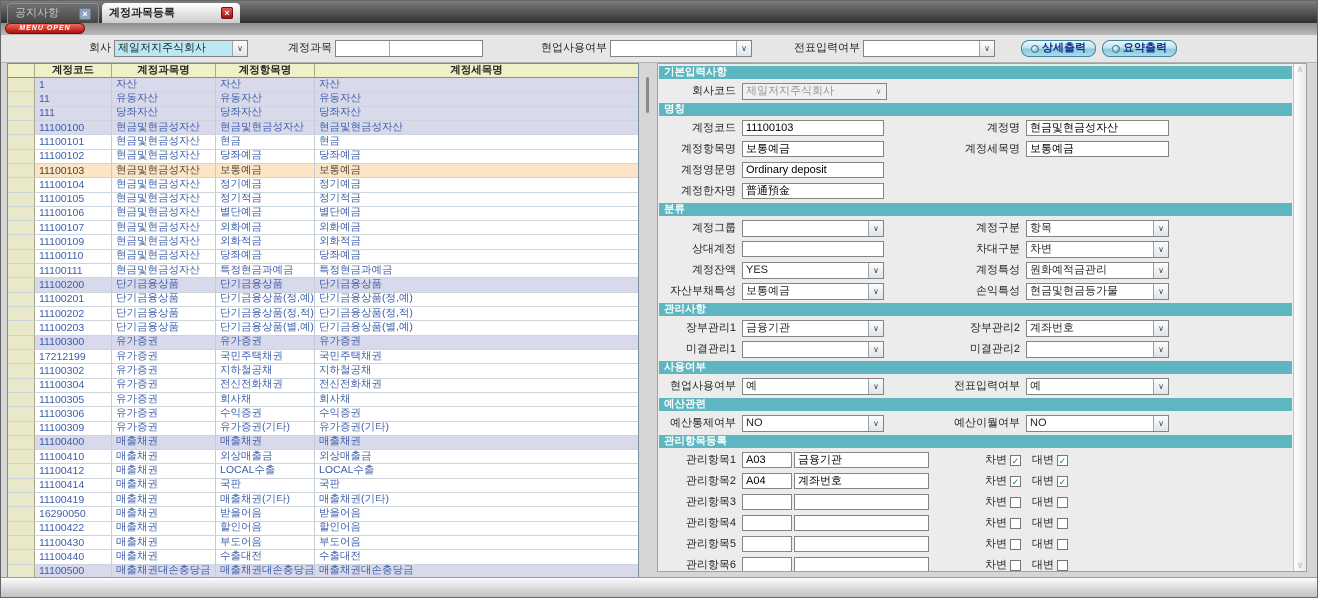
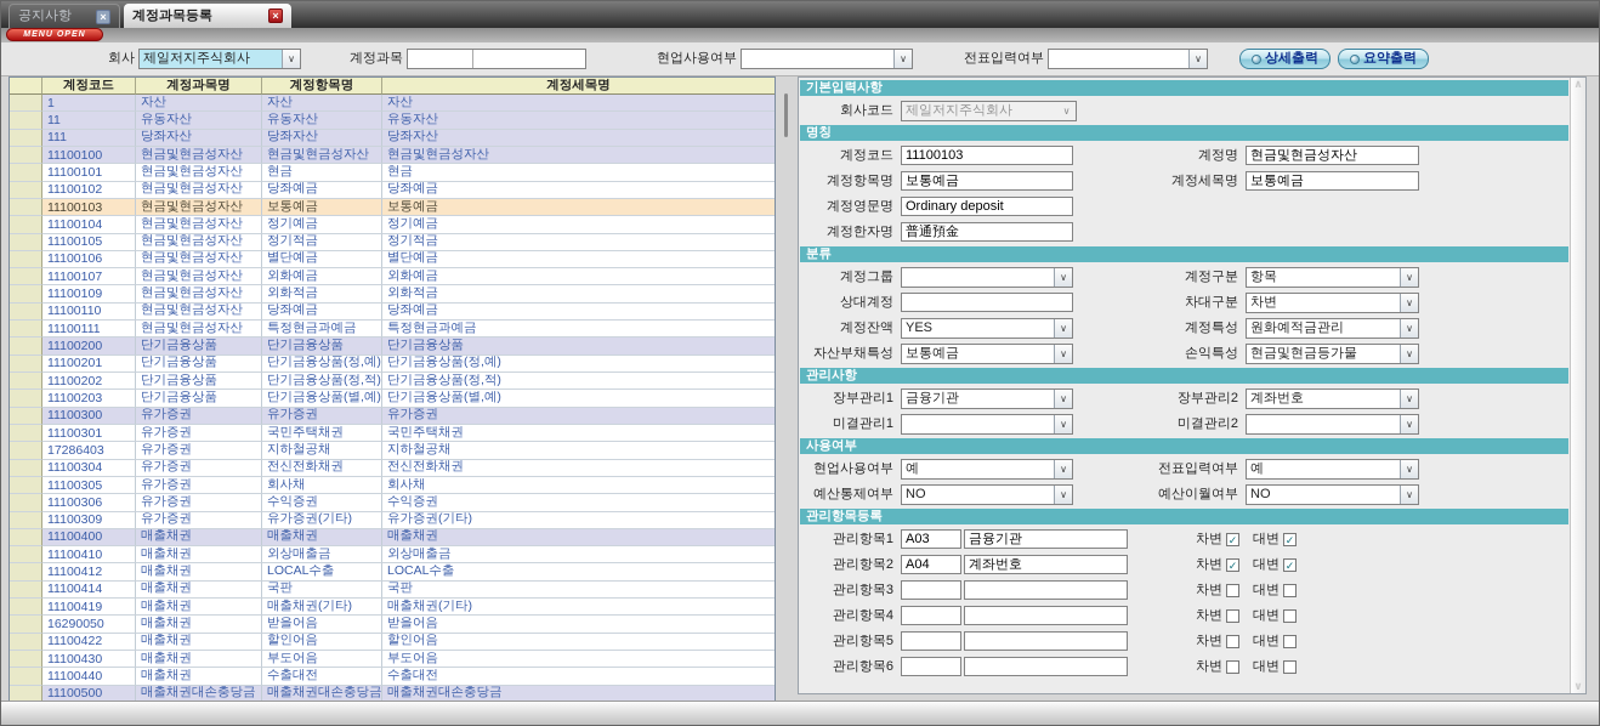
  공지사항
  ×
  계정과목등록
  ×
  회사
  제일저지주식회사
  ∨
  계정과목
  현업사용여부
  ∨
  전표입력여부
  ∨
  상세출력
  요약출력
  계정코드
  계정과목명
  계정항목명
  계정세목명
  1
  자산
  자산
  자산
  11
  유동자산
  유동자산
  유동자산
  111
  당좌자산
  당좌자산
  당좌자산
  11100100
  현금및현금성자산
  현금및현금성자산
  현금및현금성자산
  11100101
  현금및현금성자산
  현금
  현금
  11100102
  현금및현금성자산
  당좌예금
  당좌예금
  11100103
  현금및현금성자산
  보통예금
  보통예금
  11100104
  현금및현금성자산
  정기예금
  정기예금
  11100105
  현금및현금성자산
  정기적금
  정기적금
  11100106
  현금및현금성자산
  별단예금
  별단예금
  11100107
  현금및현금성자산
  외화예금
  외화예금
  11100109
  현금및현금성자산
  외화적금
  외화적금
  11100110
  현금및현금성자산
  당좌예금
  당좌예금
  11100111
  현금및현금성자산
  특정현금과예금
  특정현금과예금
  11100200
  단기금융상품
  단기금융상품
  단기금융상품
  11100201
  단기금융상품
  단기금융상품(정,예)
  단기금융상품(정,예)
  11100202
  단기금융상품
  단기금융상품(정,적)
  단기금융상품(정,적)
  11100203
  단기금융상품
  단기금융상품(별,예)
  단기금융상품(별,예)
  11100300
  유가증권
  유가증권
  유가증권
- 17212199
+ 11100301
  유가증권
  국민주택채권
  국민주택채권
- 11100302
+ 17286403
  유가증권
  지하철공채
  지하철공채
  11100304
  유가증권
  전신전화채권
  전신전화채권
  11100305
  유가증권
  회사채
  회사채
  11100306
  유가증권
  수익증권
  수익증권
  11100309
  유가증권
  유가증권(기타)
  유가증권(기타)
  11100400
  매출채권
  매출채권
  매출채권
  11100410
  매출채권
  외상매출금
  외상매출금
  11100412
  매출채권
  LOCAL수출
  LOCAL수출
  11100414
  매출채권
  국판
  국판
  11100419
  매출채권
  매출채권(기타)
  매출채권(기타)
  16290050
  매출채권
  받을어음
  받을어음
  11100422
  매출채권
  할인어음
  할인어음
  11100430
  매출채권
  부도어음
  부도어음
  11100440
  매출채권
  수출대전
  수출대전
  11100500
  매출채권대손충당금
  매출채권대손충당금
  매출채권대손충당금
  기본입력사항
  회사코드
  제일저지주식회사
  ∨
  명칭
  계정코드
  11100103
  계정명
  현금및현금성자산
  계정항목명
  보통예금
  계정세목명
  보통예금
  계정영문명
  Ordinary deposit
  계정한자명
  普通預金
  분류
  계정그룹
  ∨
  계정구분
  항목
  ∨
  상대계정
  차대구분
  차변
  ∨
  계정잔액
  YES
  ∨
  계정특성
  원화예적금관리
  ∨
  자산부채특성
  보통예금
  ∨
  손익특성
  현금및현금등가물
  ∨
  관리사항
  장부관리1
  금융기관
  ∨
  장부관리2
  계좌번호
  ∨
  미결관리1
  ∨
  미결관리2
  ∨
  사용여부
  현업사용여부
  예
  ∨
  전표입력여부
  예
  ∨
- 예산관련
  예산통제여부
  NO
  ∨
  예산이월여부
  NO
  ∨
  관리항목등록
  관리항목1
  A03
  금융기관
  차변
  ✓
  대변
  ✓
  관리항목2
  A04
  계좌번호
  차변
  ✓
  대변
  ✓
  관리항목3
  차변
  대변
  관리항목4
  차변
  대변
  관리항목5
  차변
  대변
  관리항목6
  차변
  대변
  ∧
  ∨
